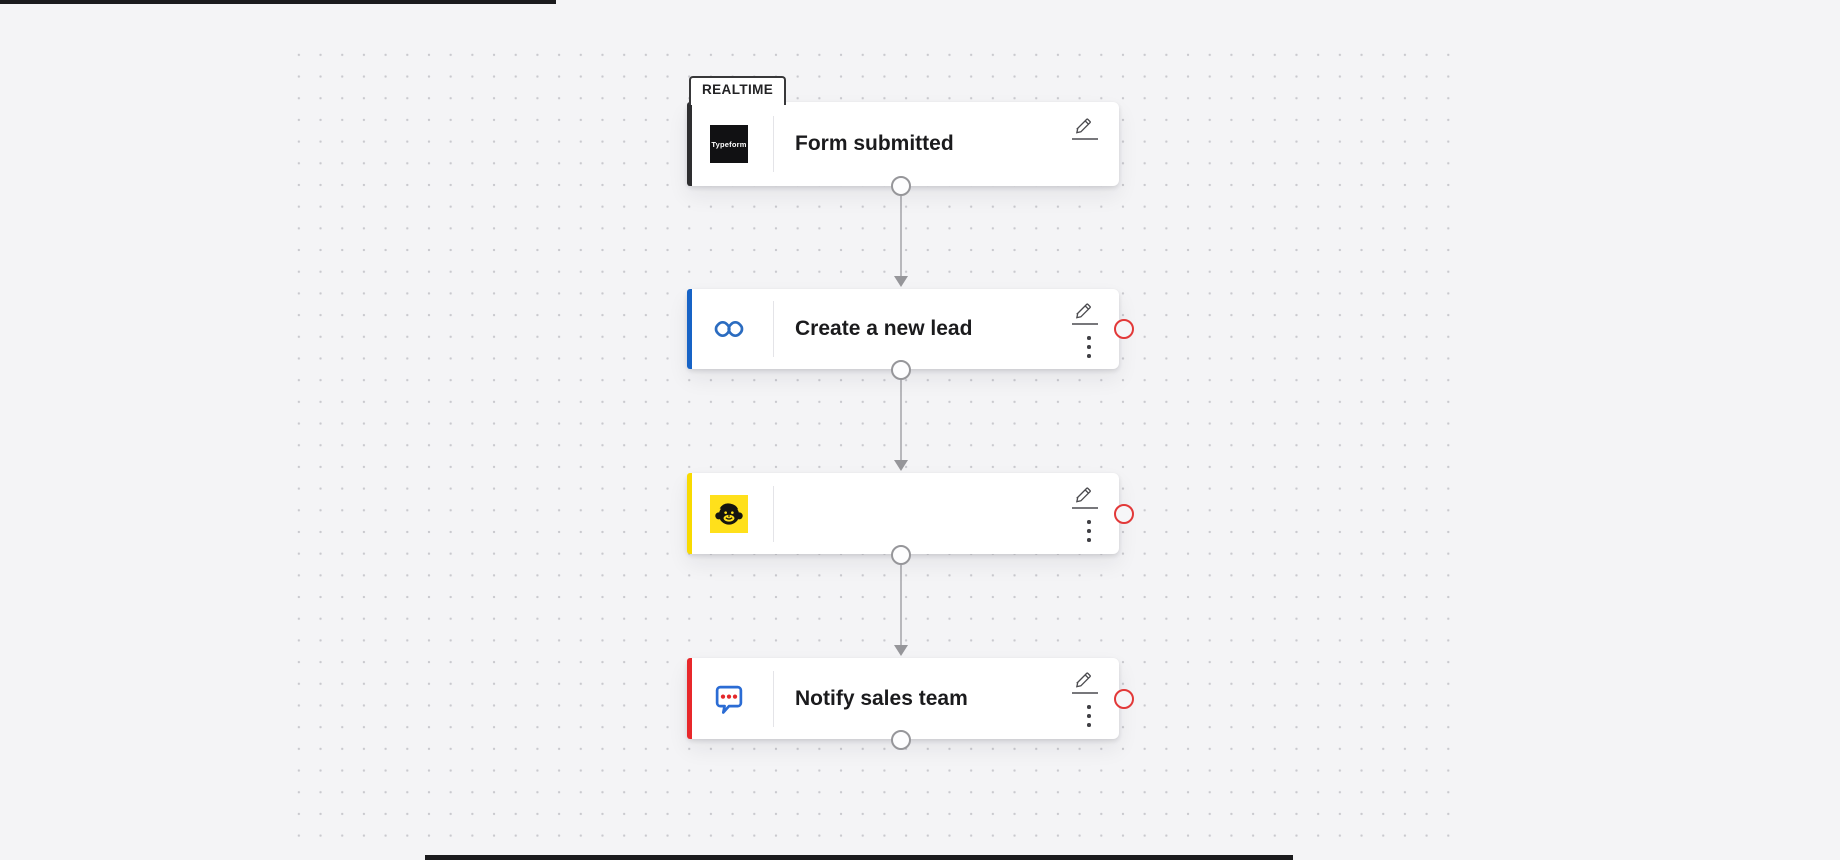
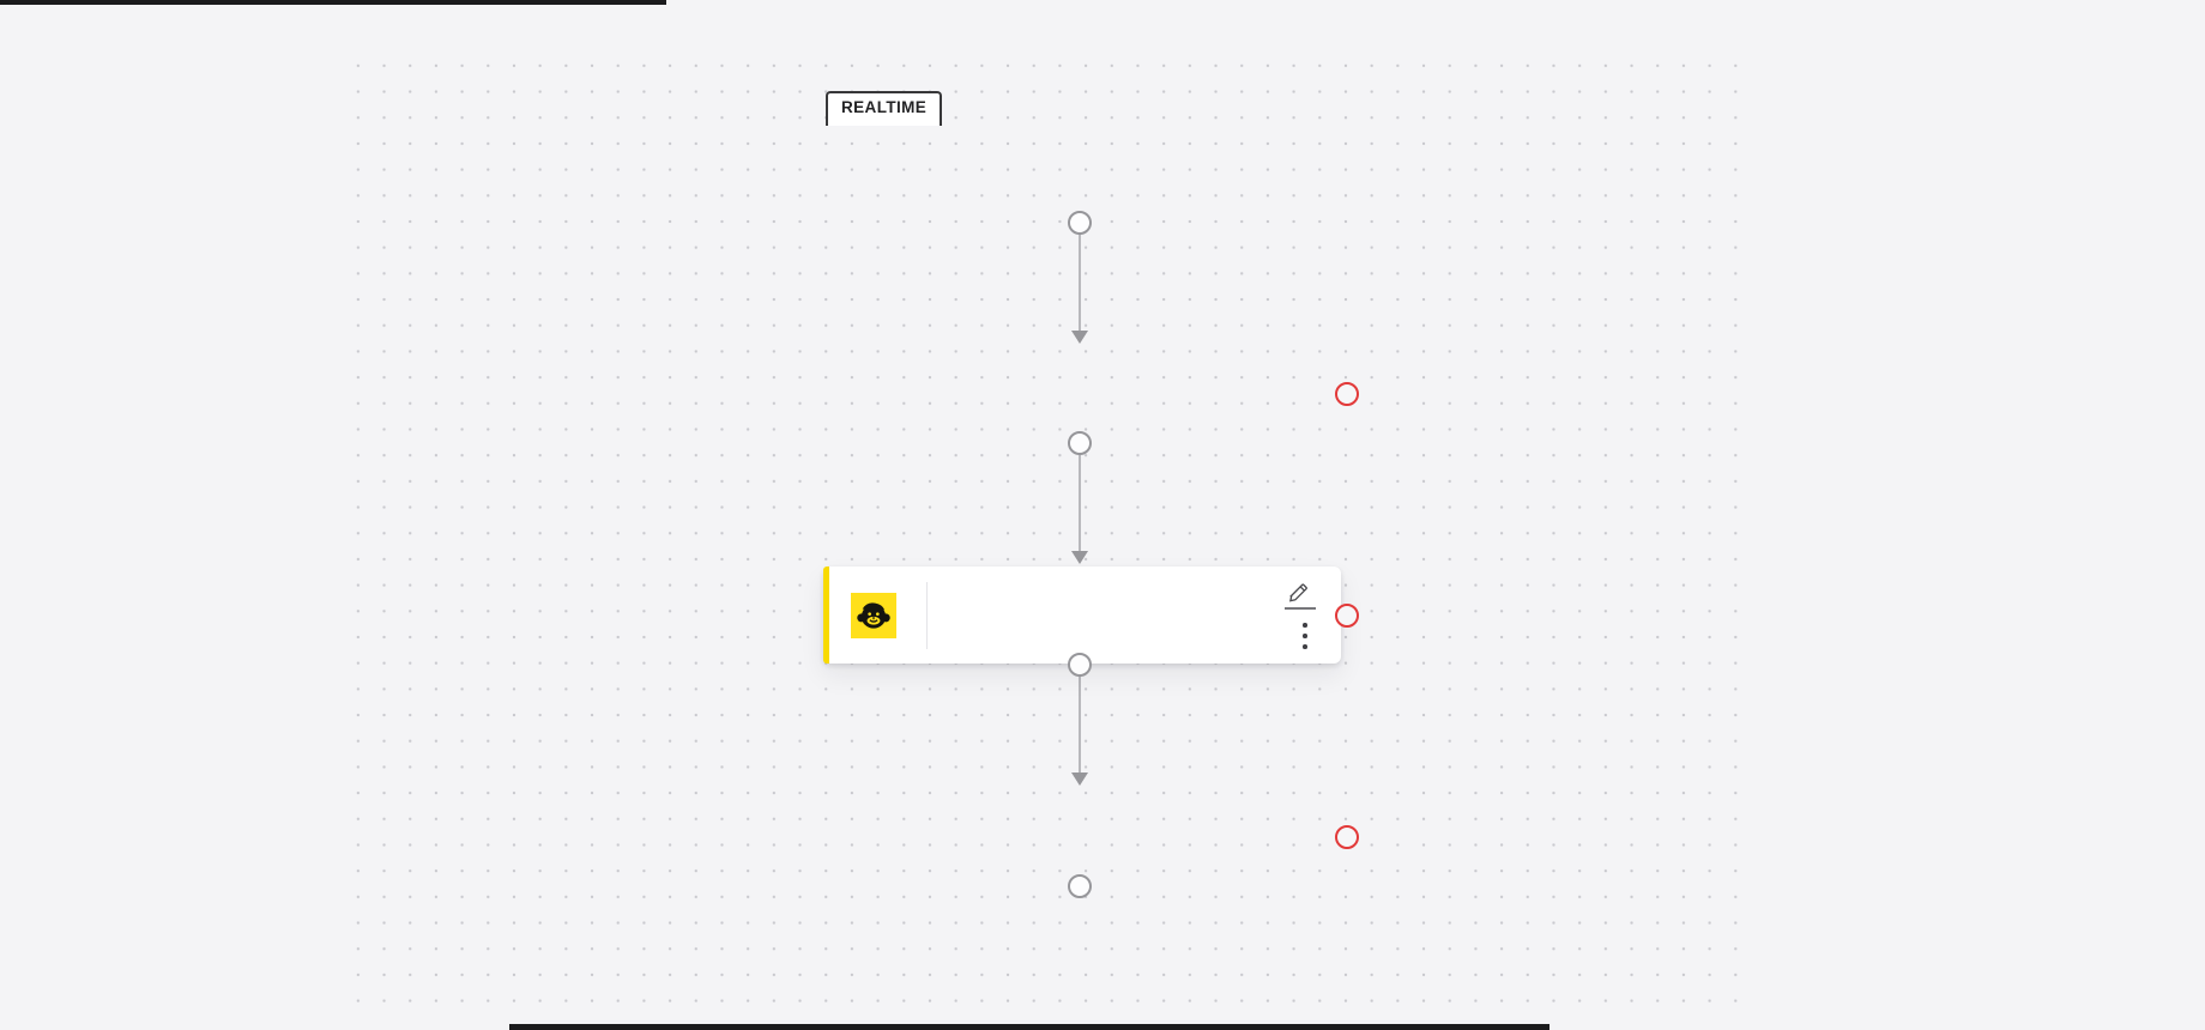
  REALTIME
- Typeform
- Form submitted
- Create a new lead
- Notify sales team
